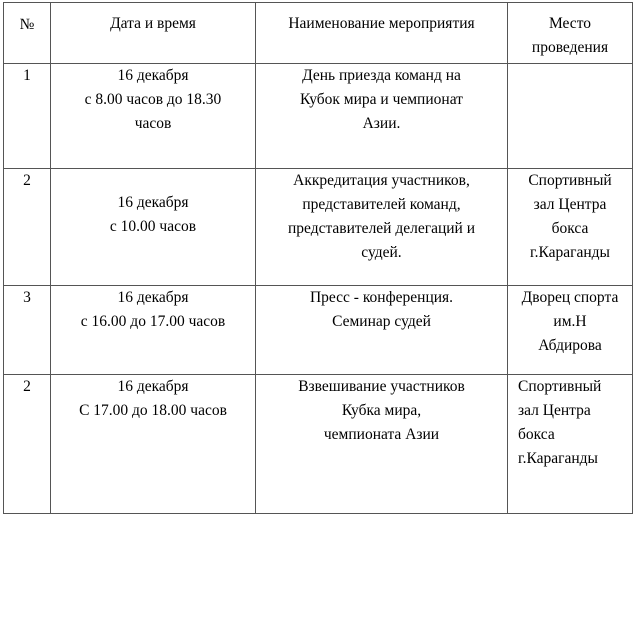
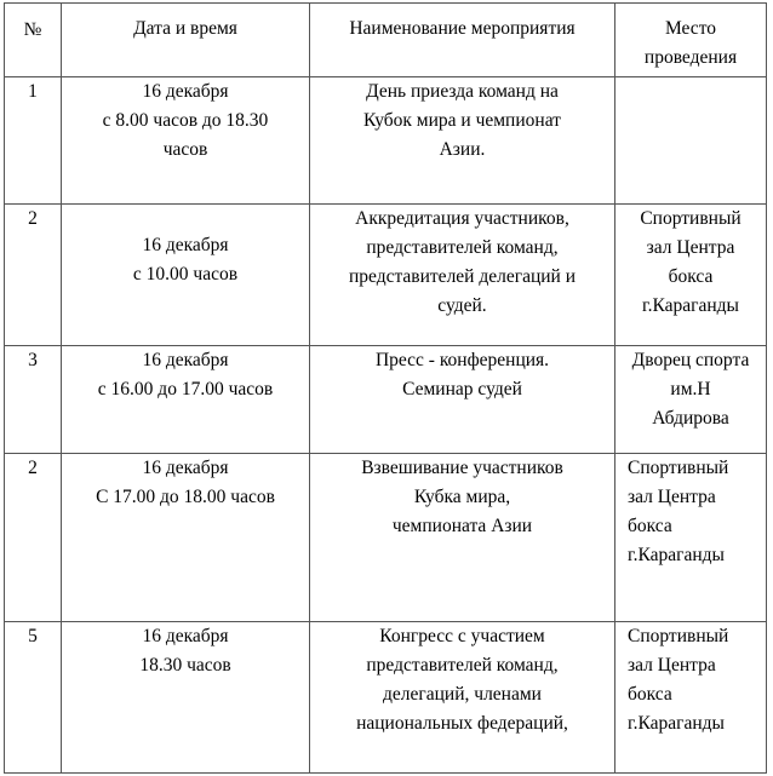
  №	Дата и время	Наименование мероприятия	Место проведения
  1	16 декабря с 8.00 часов до 18.30 часов	День приезда команд на Кубок мира и чемпионат Азии.
  2	16 декабря с 10.00 часов	Аккредитация участников, представителей команд, представителей делегаций и судей.	Спортивный зал Центра бокса г.Караганды
  3	16 декабря с 16.00 до 17.00 часов	Пресс - конференция. Семинар судей	Дворец спорта им.Н Абдирова
  2	16 декабря С 17.00 до 18.00 часов	Взвешивание участников Кубка мира, чемпионата Азии	Спортивный зал Центра бокса г.Караганды
+ 5	16 декабря 18.30 часов	Конгресс с участием представителей команд, делегаций, членами национальных федераций,	Спортивный зал Центра бокса г.Караганды
